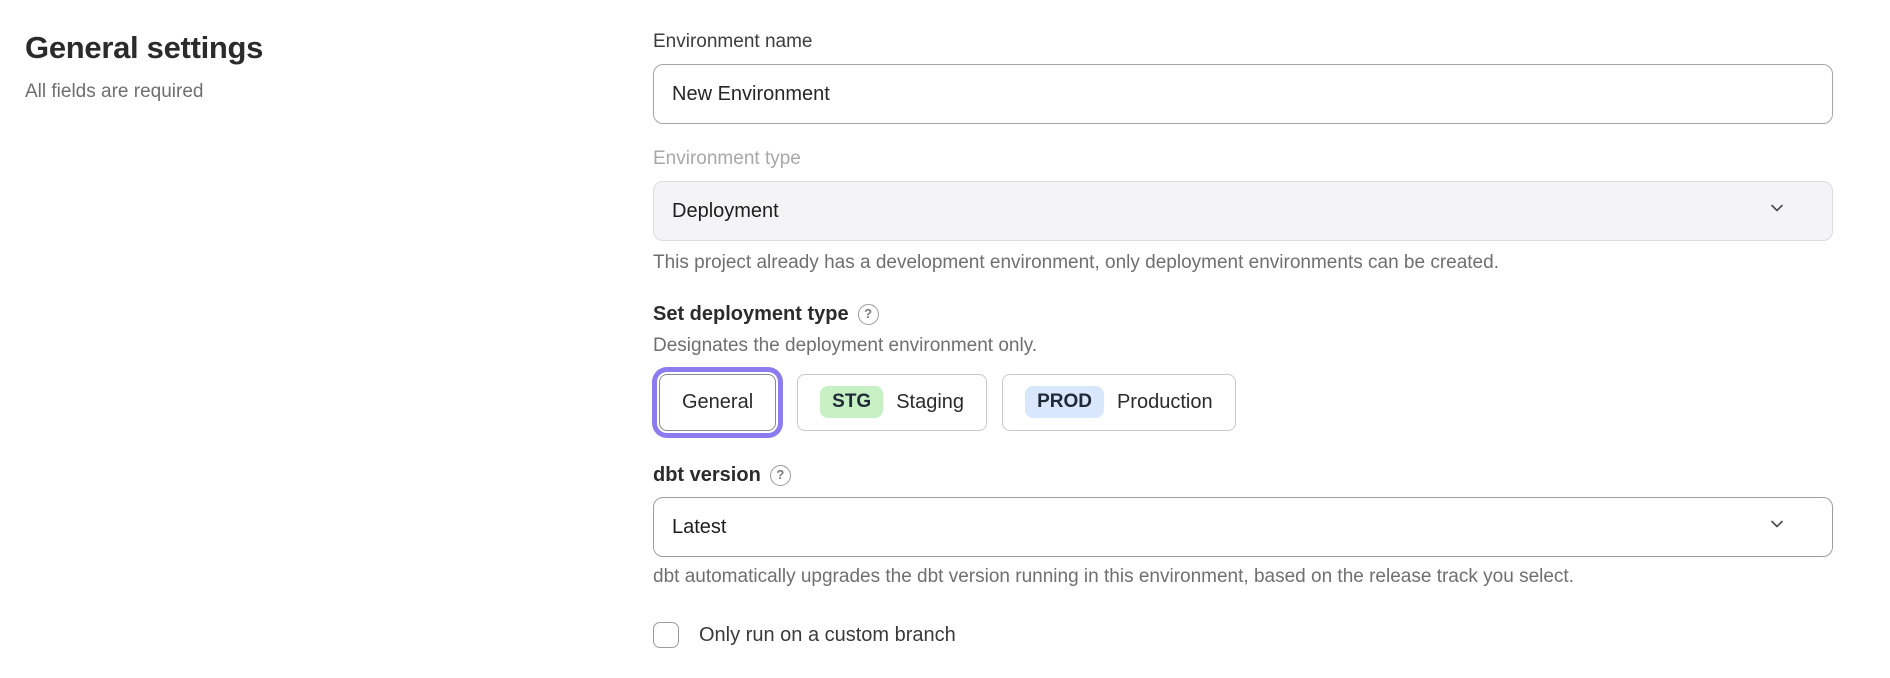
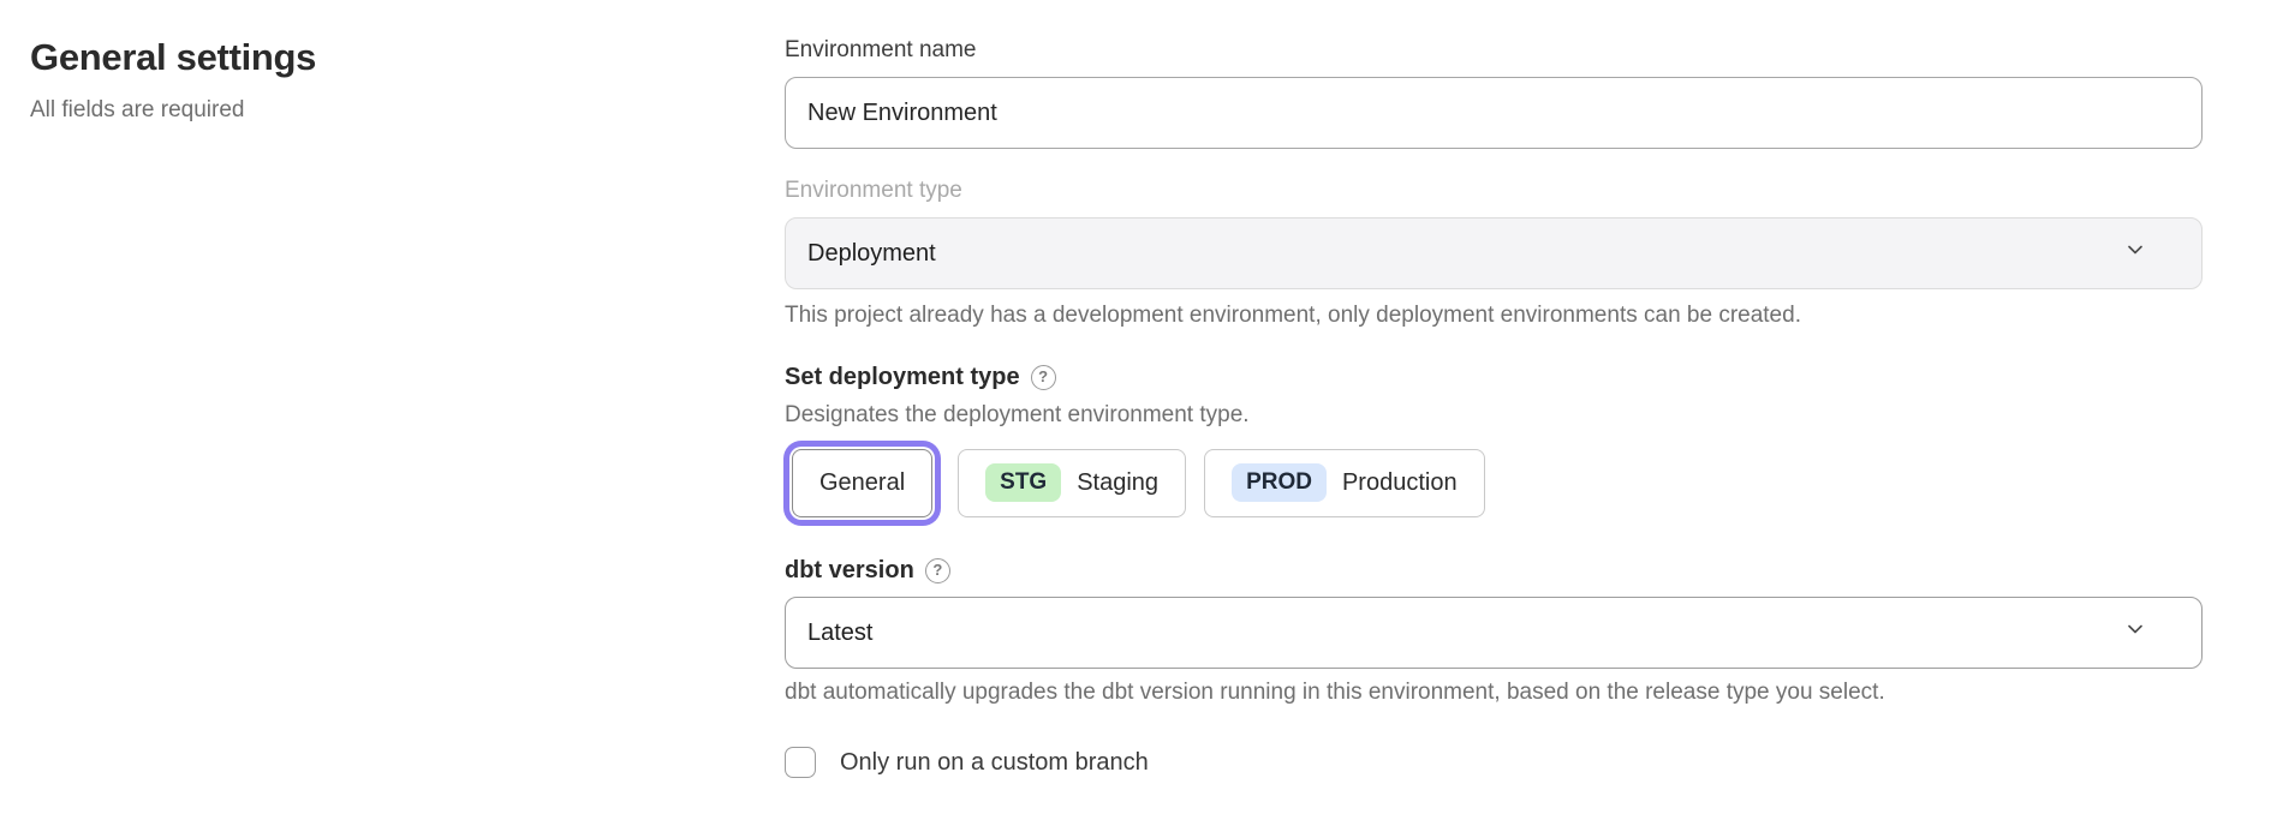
  General settings
  All fields are required
  Environment name
  New Environment
  Environment type
  Deployment
  This project already has a development environment, only deployment environments can be created.
  Set deployment type
  ?
- Designates the deployment environment only.
+ Designates the deployment environment type.
  General
  STG
  Staging
  PROD
  Production
  dbt version
  ?
  Latest
- dbt automatically upgrades the dbt version running in this environment, based on the release track you select.
+ dbt automatically upgrades the dbt version running in this environment, based on the release type you select.
  Only run on a custom branch
